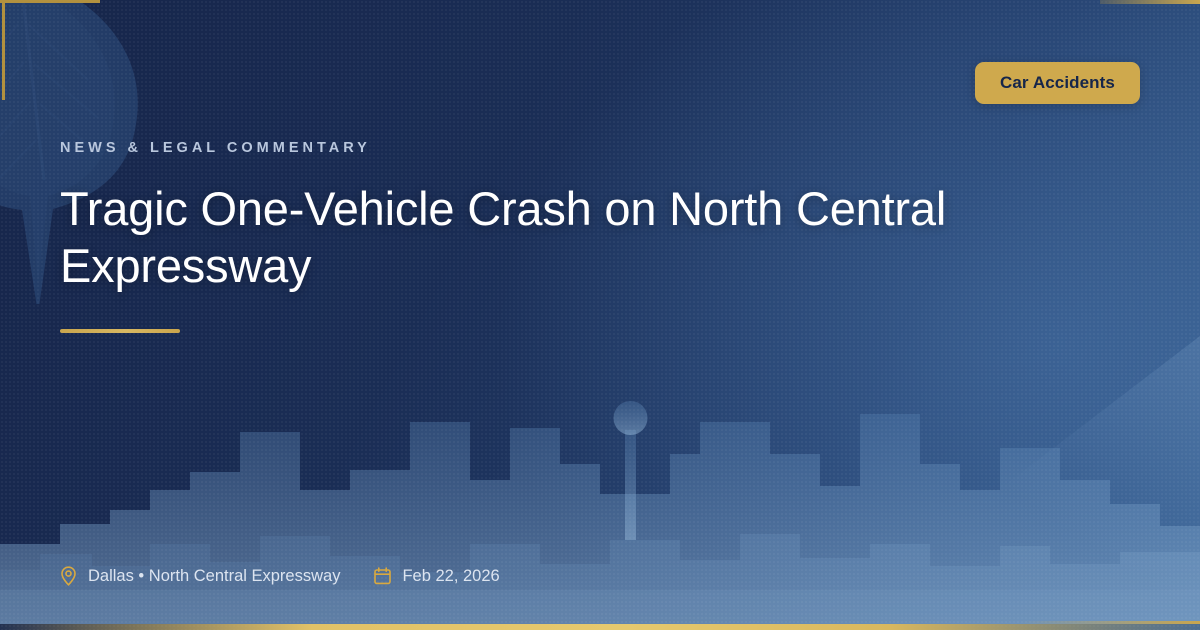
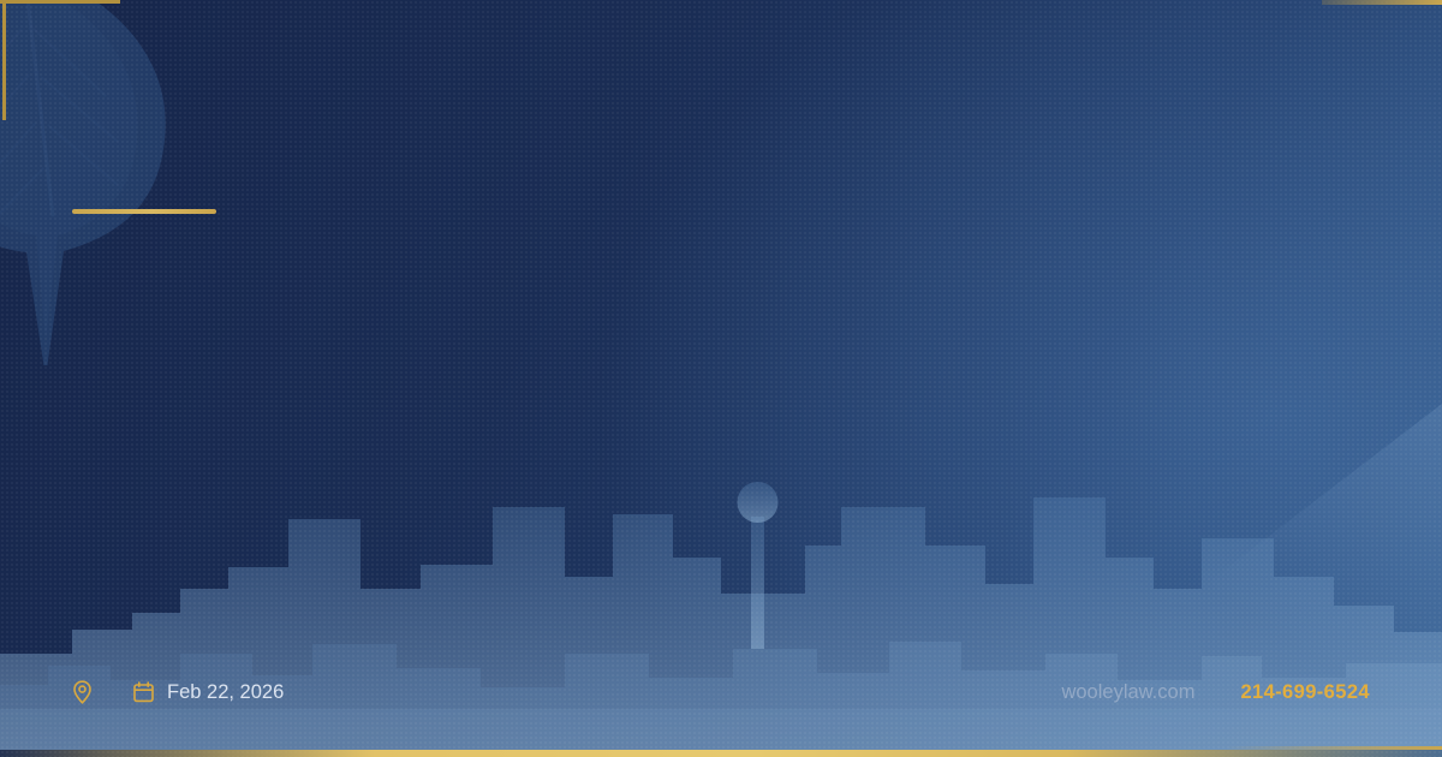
- Car Accidents
- NEWS & LEGAL COMMENTARY
- Tragic One-Vehicle Crash on North Central Expressway
- Dallas • North Central Expressway
  Feb 22, 2026
+ wooleylaw.com
+ 214-699-6524
